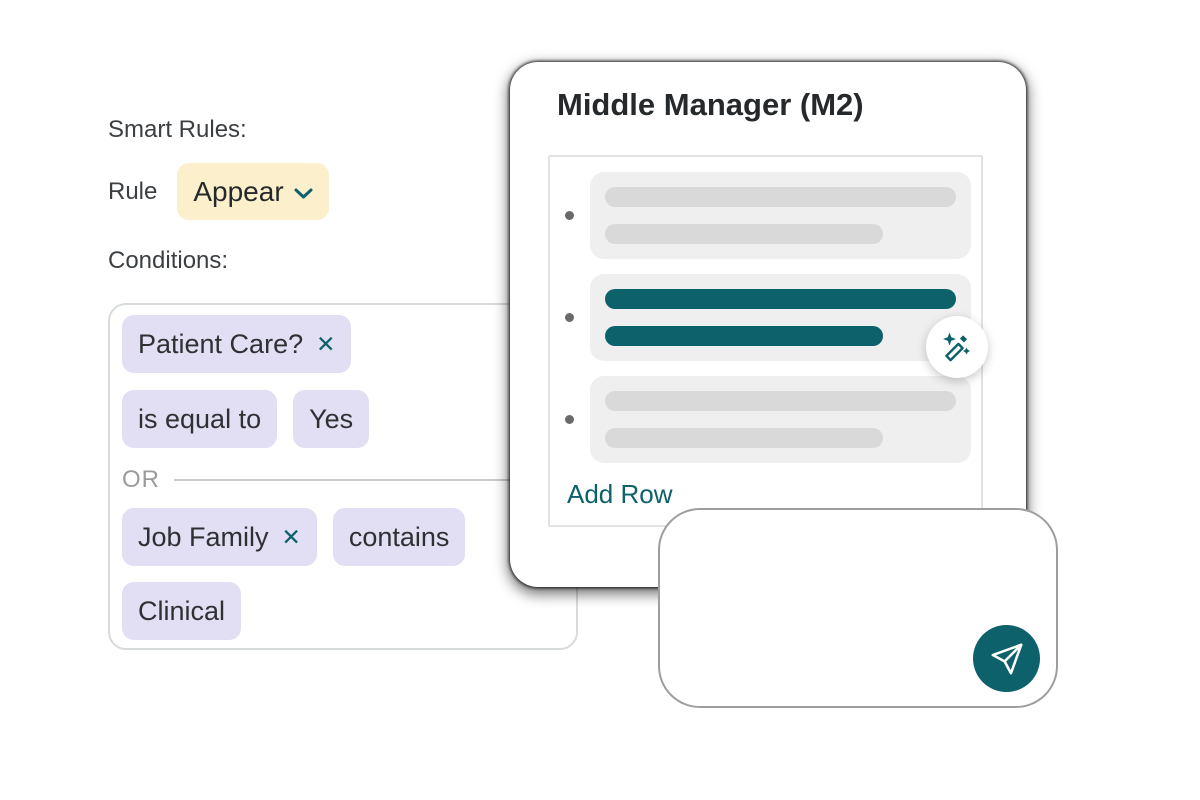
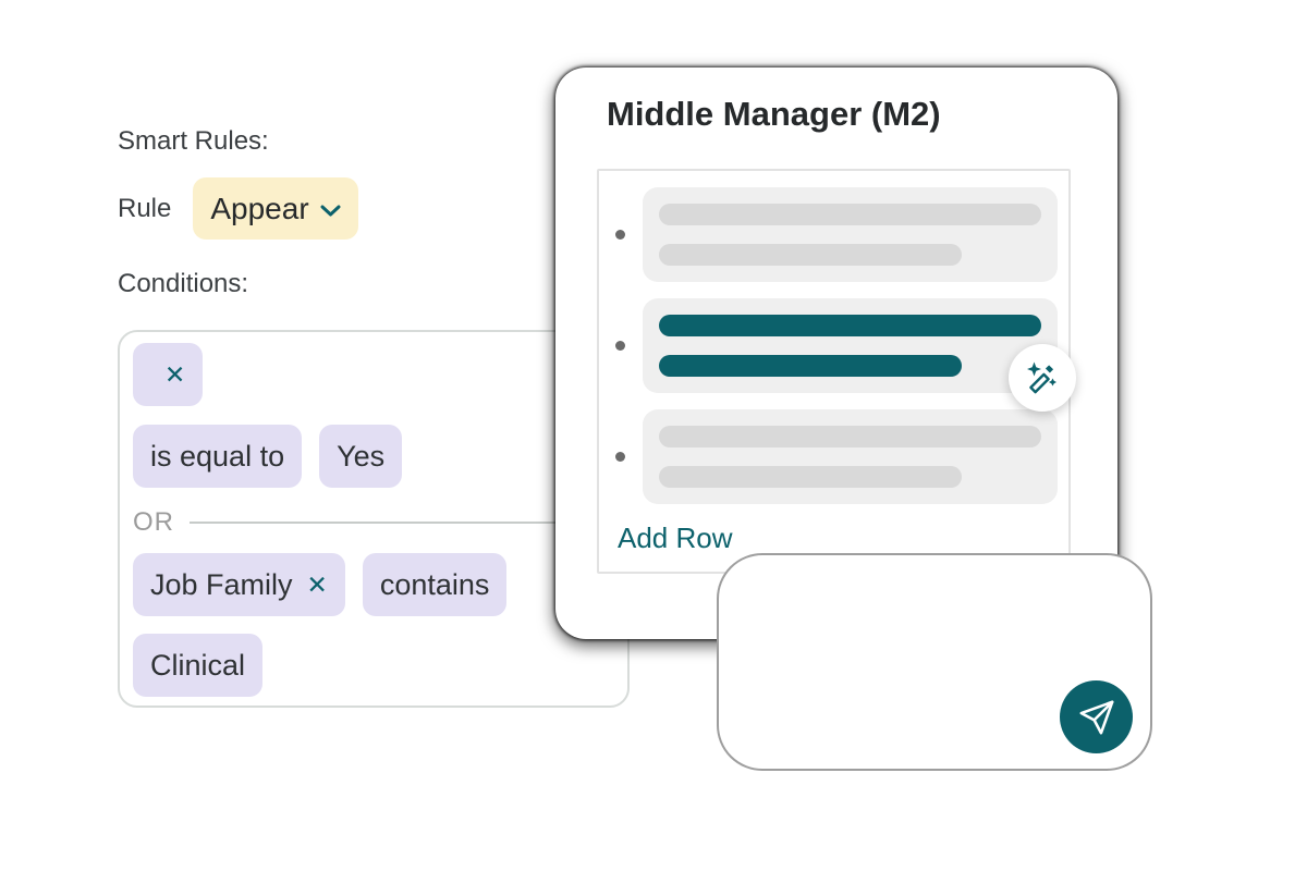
  Smart Rules:
  Rule
  Appear
  Conditions:
- Patient Care?
  ✕
  is equal to
  Yes
  OR
  Job Family
  ✕
  contains
  Clinical
  Middle Manager (M2)
  Add Row
